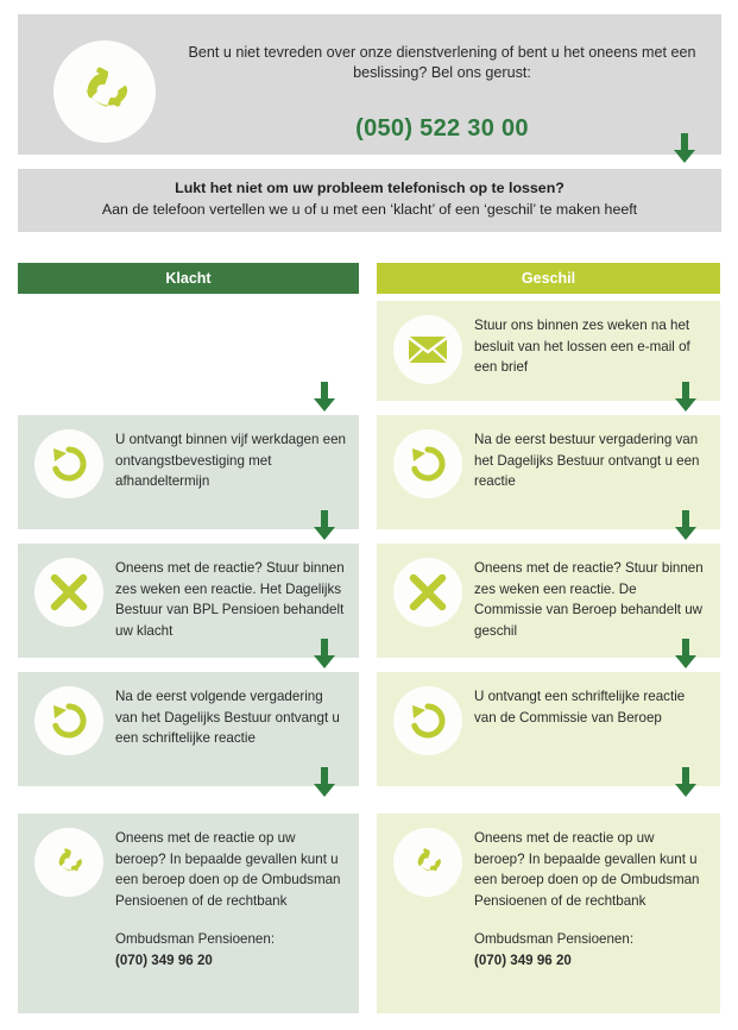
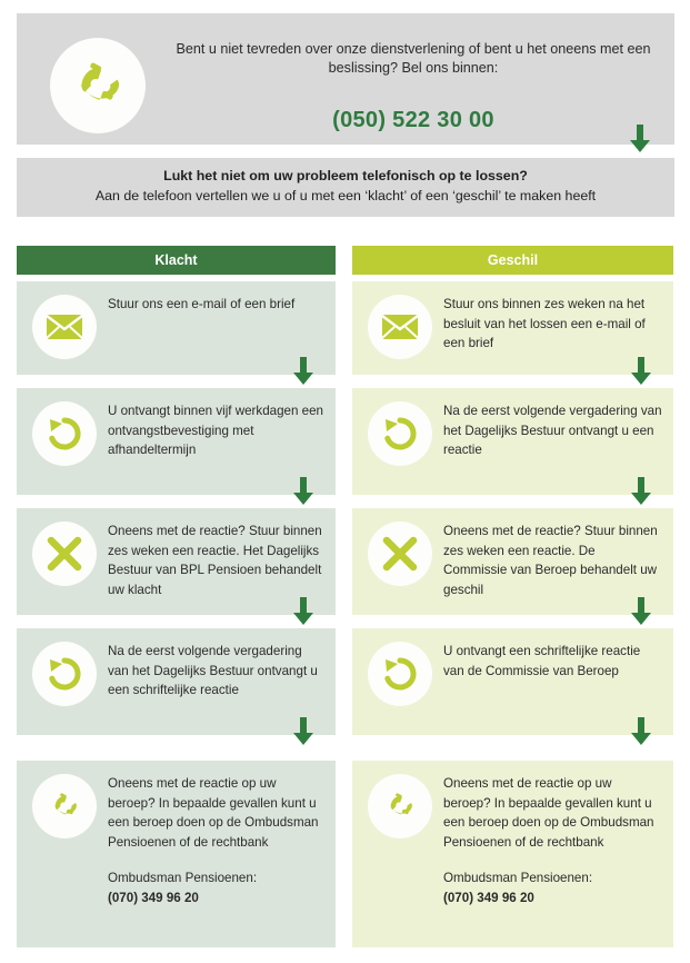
- Bent u niet tevreden over onze dienstverlening of bent u het oneens met een beslissing? Bel ons gerust:
+ Bent u niet tevreden over onze dienstverlening of bent u het oneens met een beslissing? Bel ons binnen:
  (050) 522 30 00
  Lukt het niet om uw probleem telefonisch op te lossen?
  Aan de telefoon vertellen we u of u met een ‘klacht’ of een ‘geschil’ te maken heeft
  Klacht
  Geschil
+ Stuur ons een e-mail of een brief
  U ontvangt binnen vijf werkdagen een ontvangstbevestiging met afhandeltermijn
  Oneens met de reactie? Stuur binnen zes weken een reactie. Het Dagelijks Bestuur van BPL Pensioen behandelt uw klacht
  Na de eerst volgende vergadering van het Dagelijks Bestuur ontvangt u een schriftelijke reactie
  Oneens met de reactie op uw beroep? In bepaalde gevallen kunt u een beroep doen op de Ombudsman Pensioenen of de rechtbank
  Ombudsman Pensioenen:
  (070) 349 96 20
  Stuur ons binnen zes weken na het besluit van het lossen een e-mail of een brief
- Na de eerst bestuur vergadering van het Dagelijks Bestuur ontvangt u een reactie
+ Na de eerst volgende vergadering van het Dagelijks Bestuur ontvangt u een reactie
  Oneens met de reactie? Stuur binnen zes weken een reactie. De Commissie van Beroep behandelt uw geschil
  U ontvangt een schriftelijke reactie van de Commissie van Beroep
  Oneens met de reactie op uw beroep? In bepaalde gevallen kunt u een beroep doen op de Ombudsman Pensioenen of de rechtbank
  Ombudsman Pensioenen:
  (070) 349 96 20
